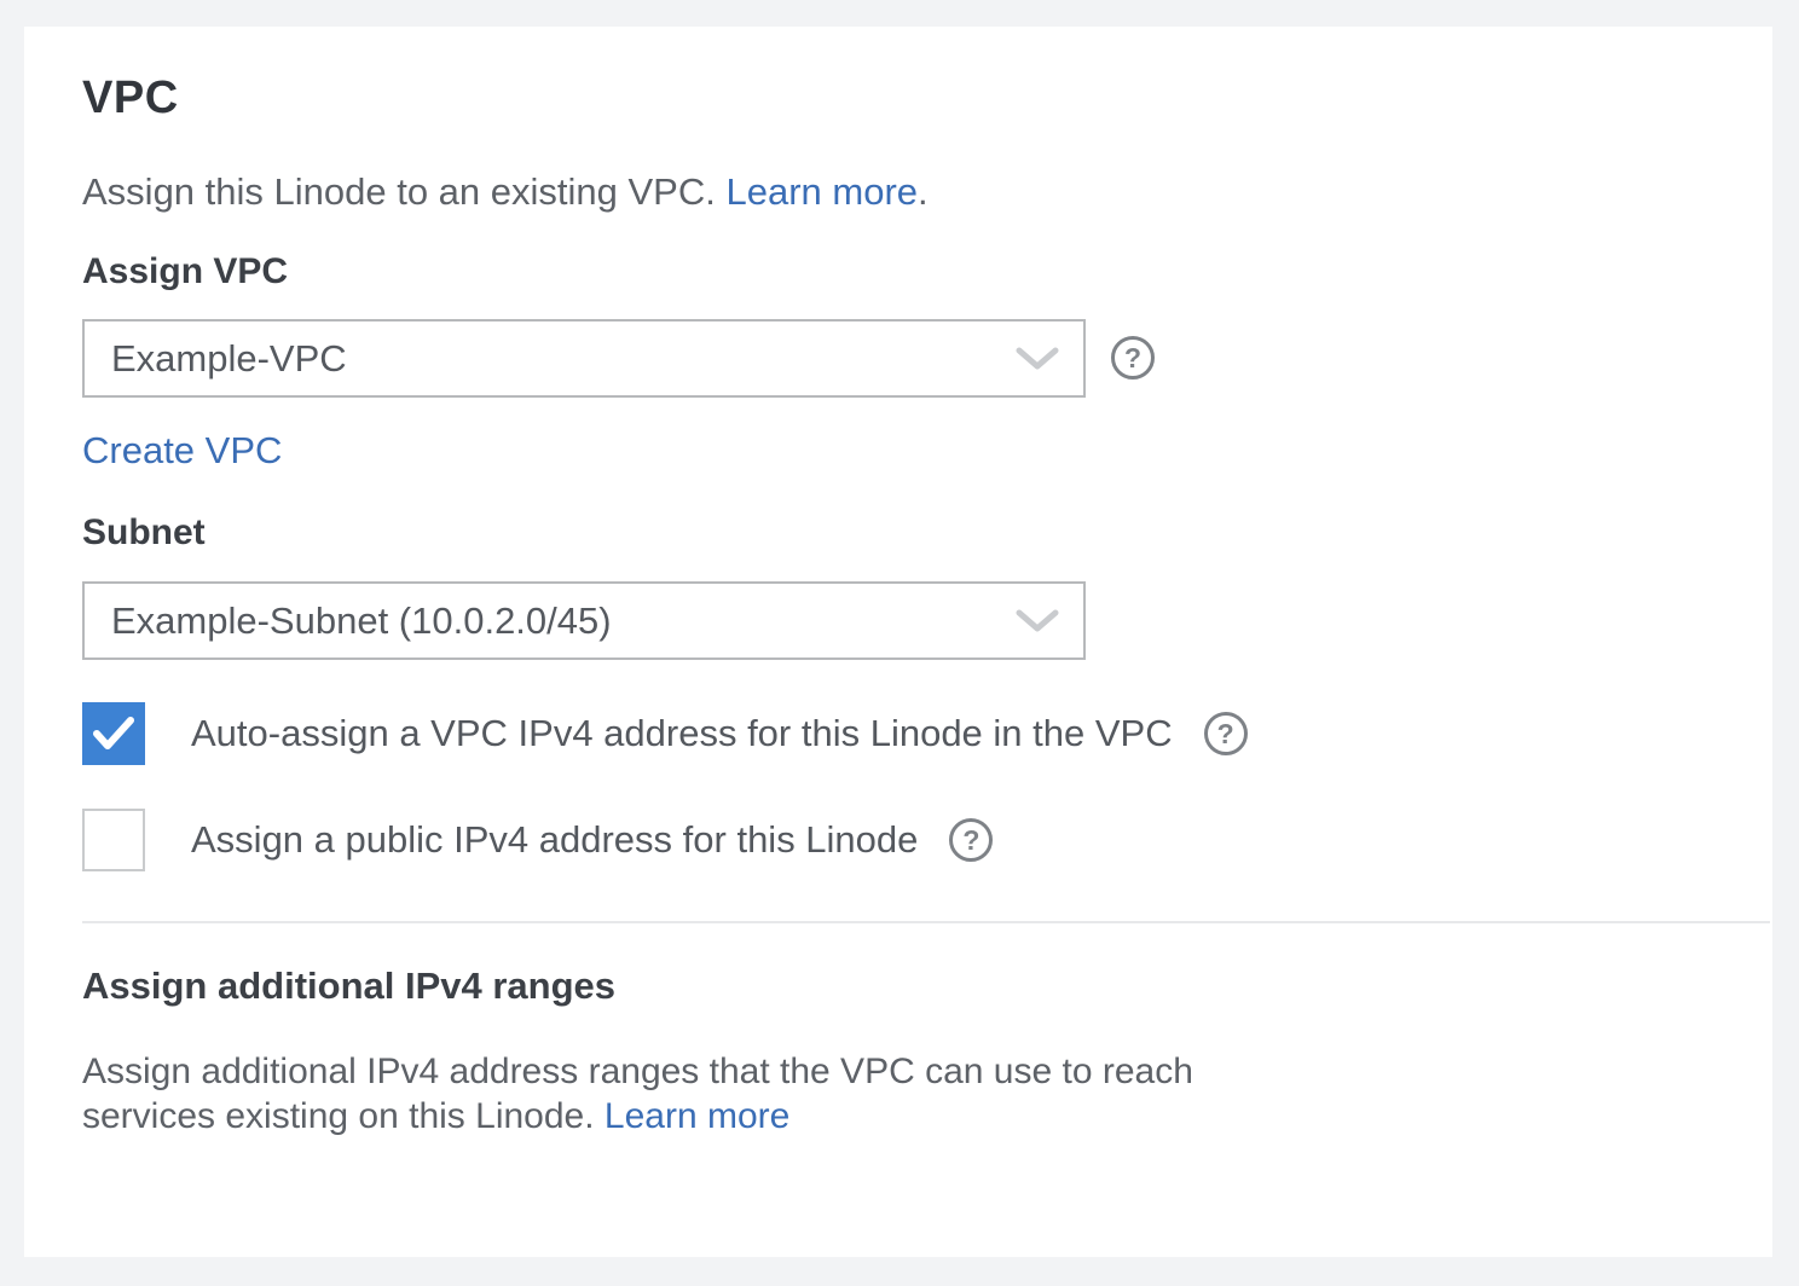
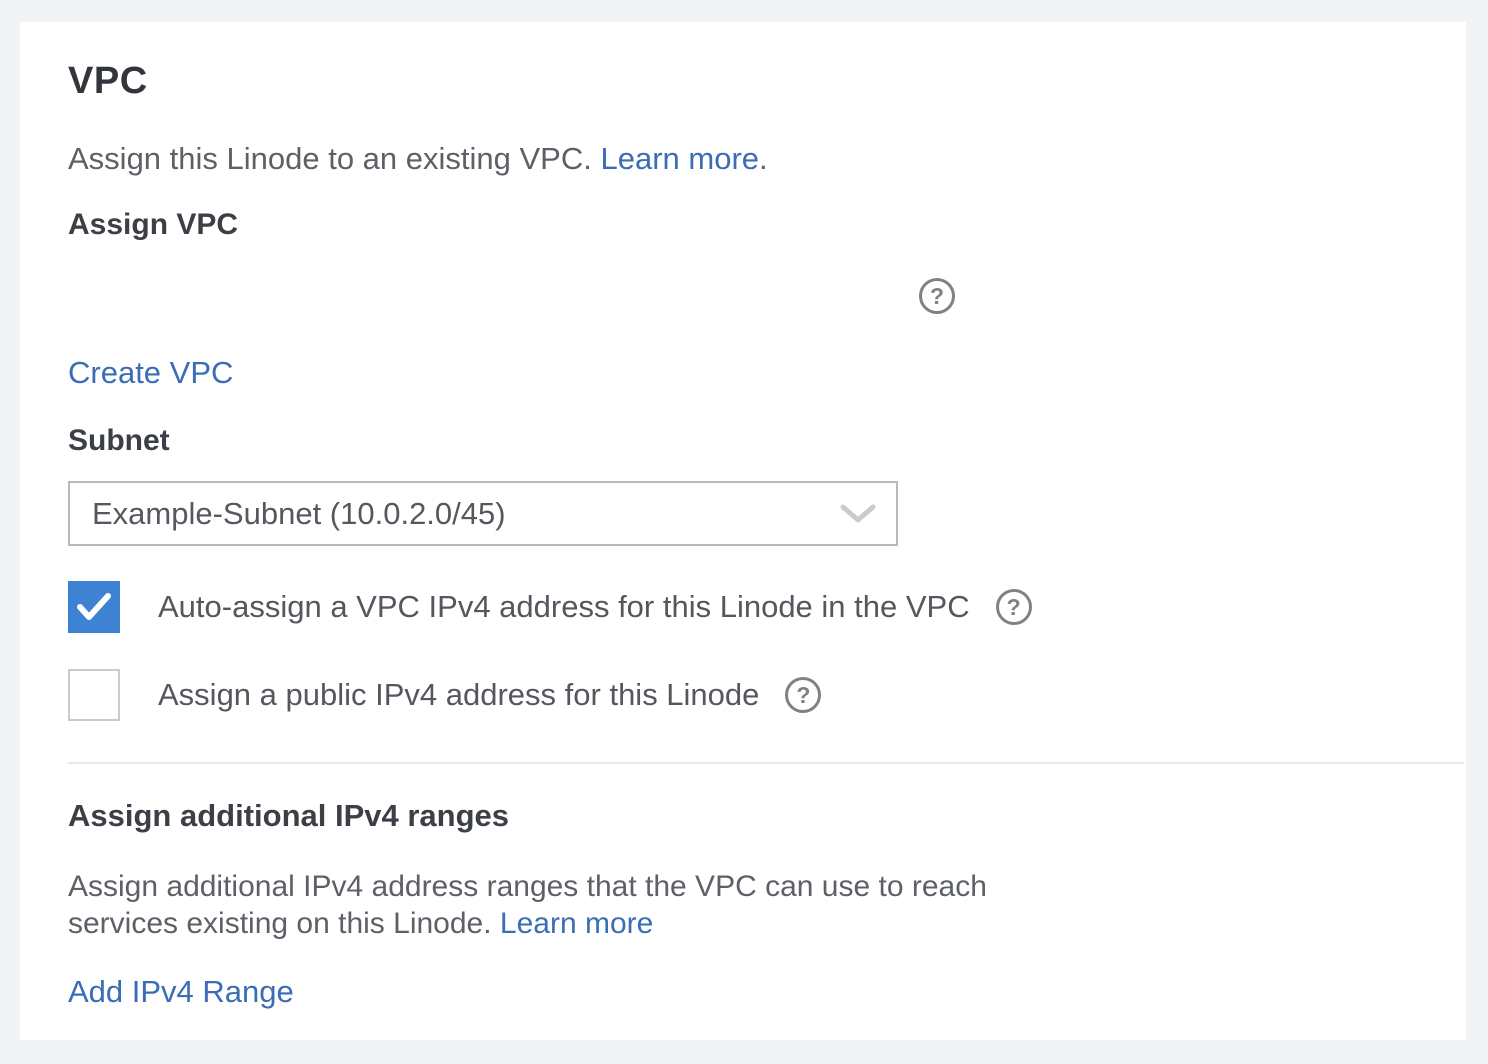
  VPC
  Assign this Linode to an existing VPC. Learn more.
  Assign VPC
- Example-VPC
  ?
  Create VPC
  Subnet
  Example-Subnet (10.0.2.0/45)
  Auto-assign a VPC IPv4 address for this Linode in the VPC
  ?
  Assign a public IPv4 address for this Linode
  ?
  Assign additional IPv4 ranges
  Assign additional IPv4 address ranges that the VPC can use to reach
  services existing on this Linode. Learn more
+ Add IPv4 Range
